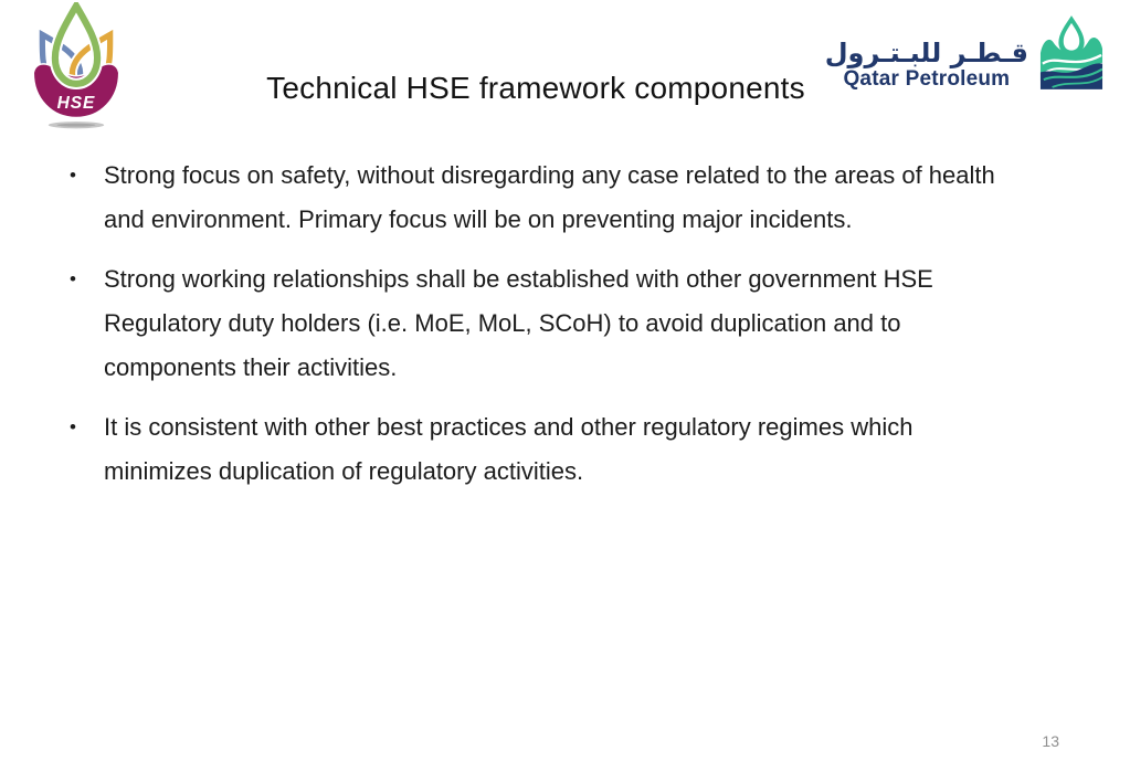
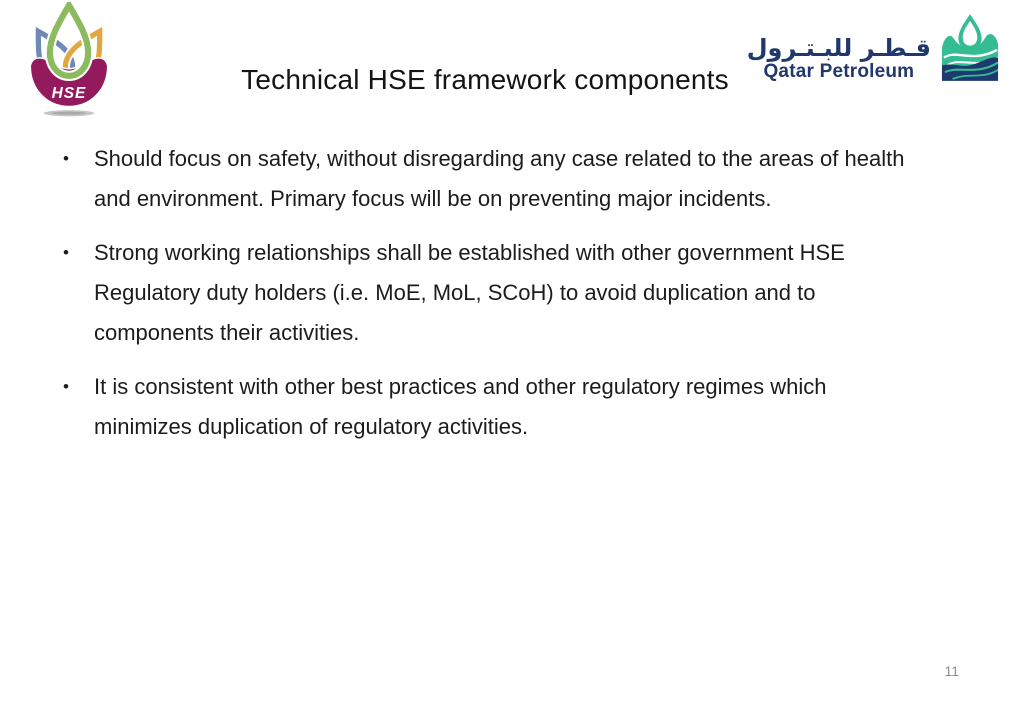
  HSE
  Technical HSE framework components
  قـطـر للبـتـرول
  Qatar Petroleum
  •
- Strong focus on safety, without disregarding any case related to the areas of health and environment. Primary focus will be on preventing major incidents.
+ Should focus on safety, without disregarding any case related to the areas of health and environment. Primary focus will be on preventing major incidents.
  •
  Strong working relationships shall be established with other government HSE Regulatory duty holders (i.e. MoE, MoL, SCoH) to avoid duplication and to components their activities.
  •
  It is consistent with other best practices and other regulatory regimes which minimizes duplication of regulatory activities.
- 13
+ 11
